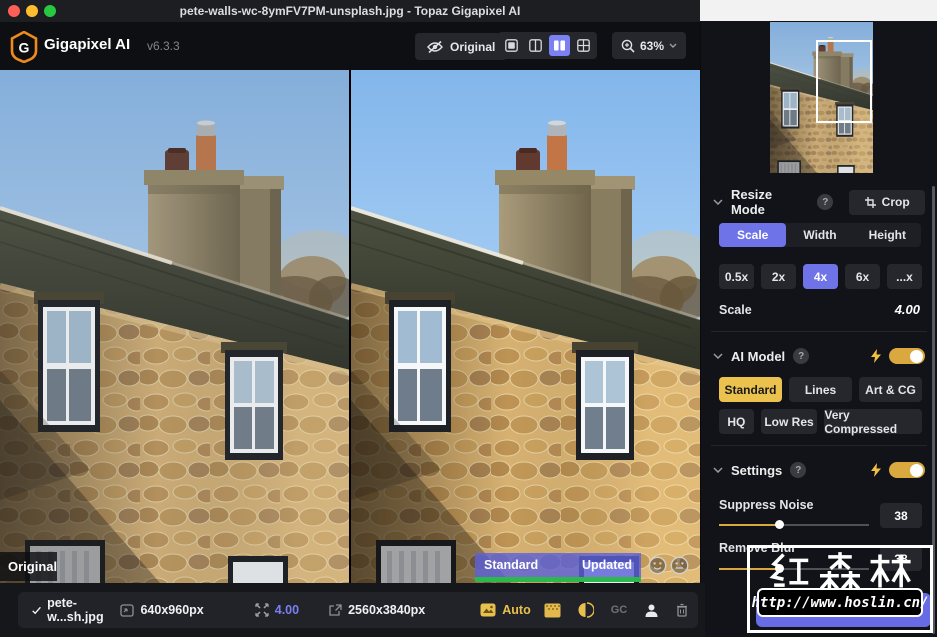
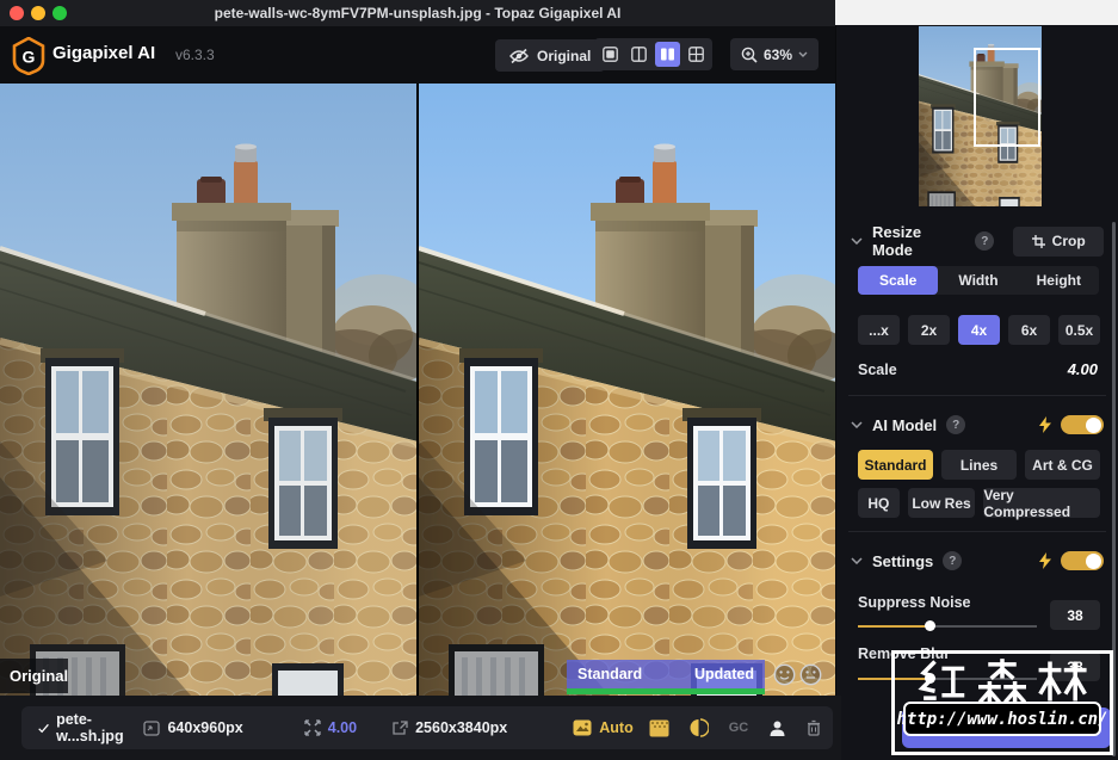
  pete-walls-wc-8ymFV7PM-unsplash.jpg - Topaz Gigapixel AI
  G
  Gigapixel AI
  v6.3.3
  Original
  63%
  Original
  Standard
  Updated
  Resize Mode
  ?
  Crop
  Scale
  Width
  Height
- 0.5x
+ ...x
  2x
  4x
  6x
- ...x
+ 0.5x
  Scale
  4.00
  AI Model
  ?
  Standard
  Lines
  Art & CG
  HQ
  Low Res
  Very Compressed
  Settings
  ?
  Suppress Noise
  38
  Remove Blur
  38
  pete-w...sh.jpg
  640x960px
  4.00
  2560x3840px
  Auto
  GC
  http://www.hoslin.cn/
